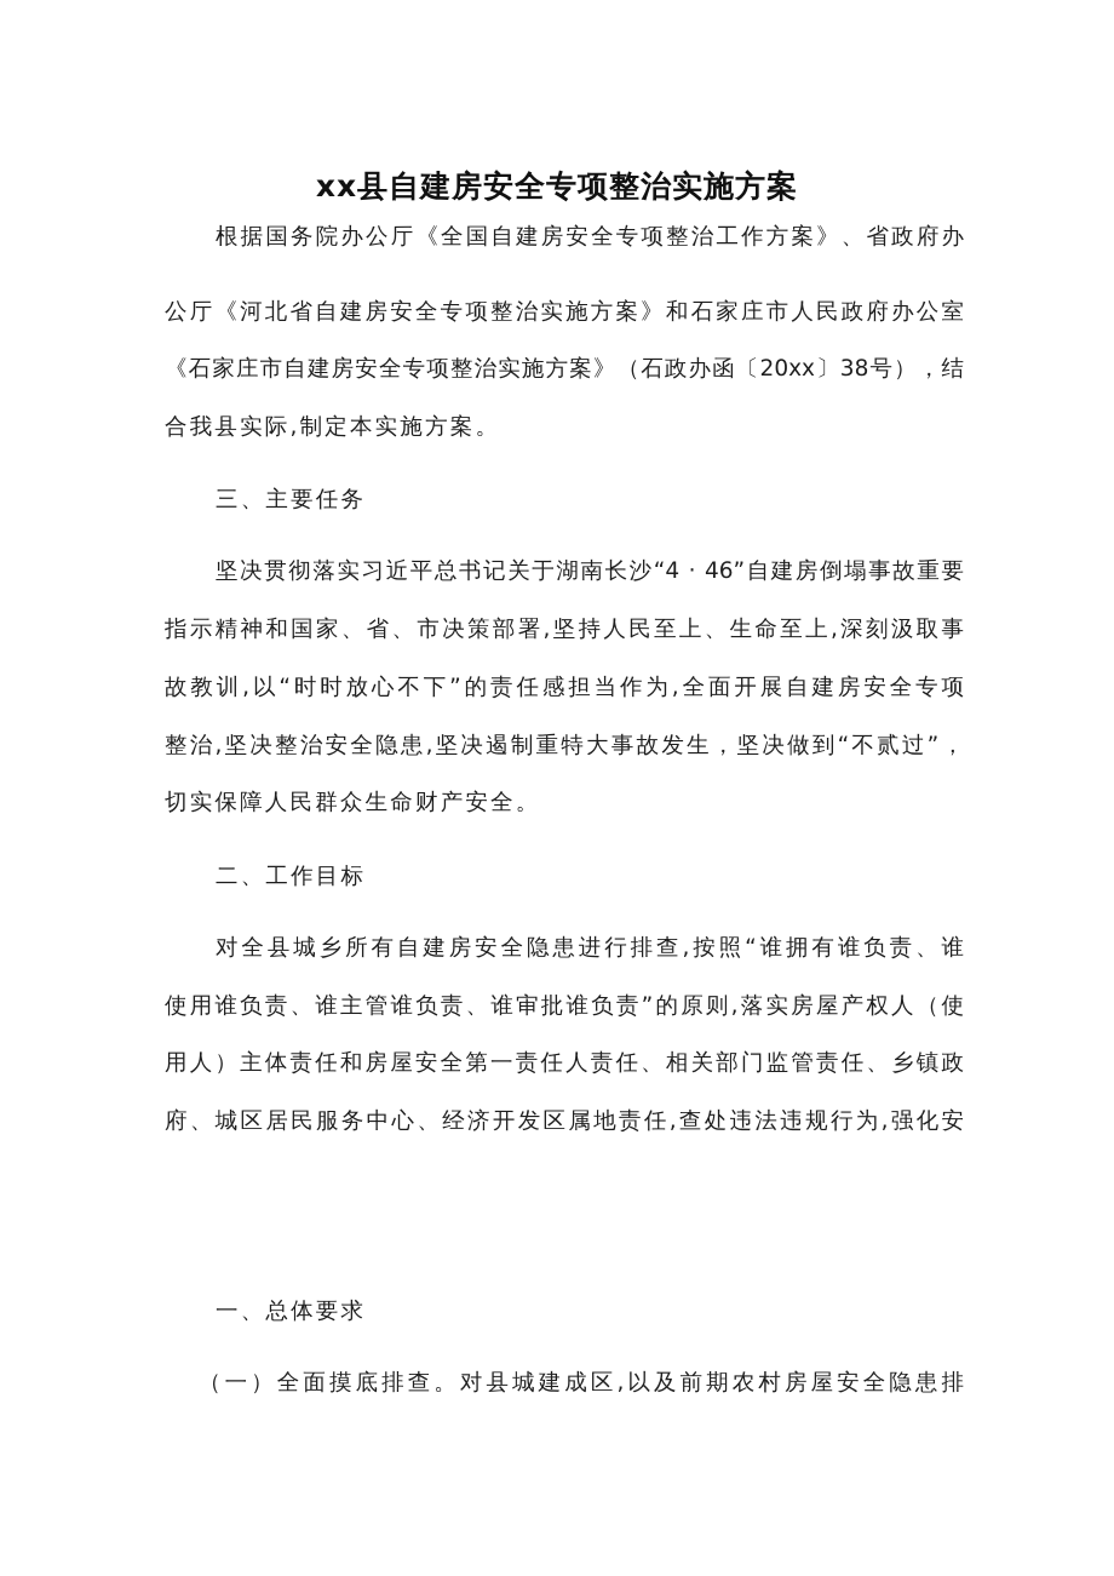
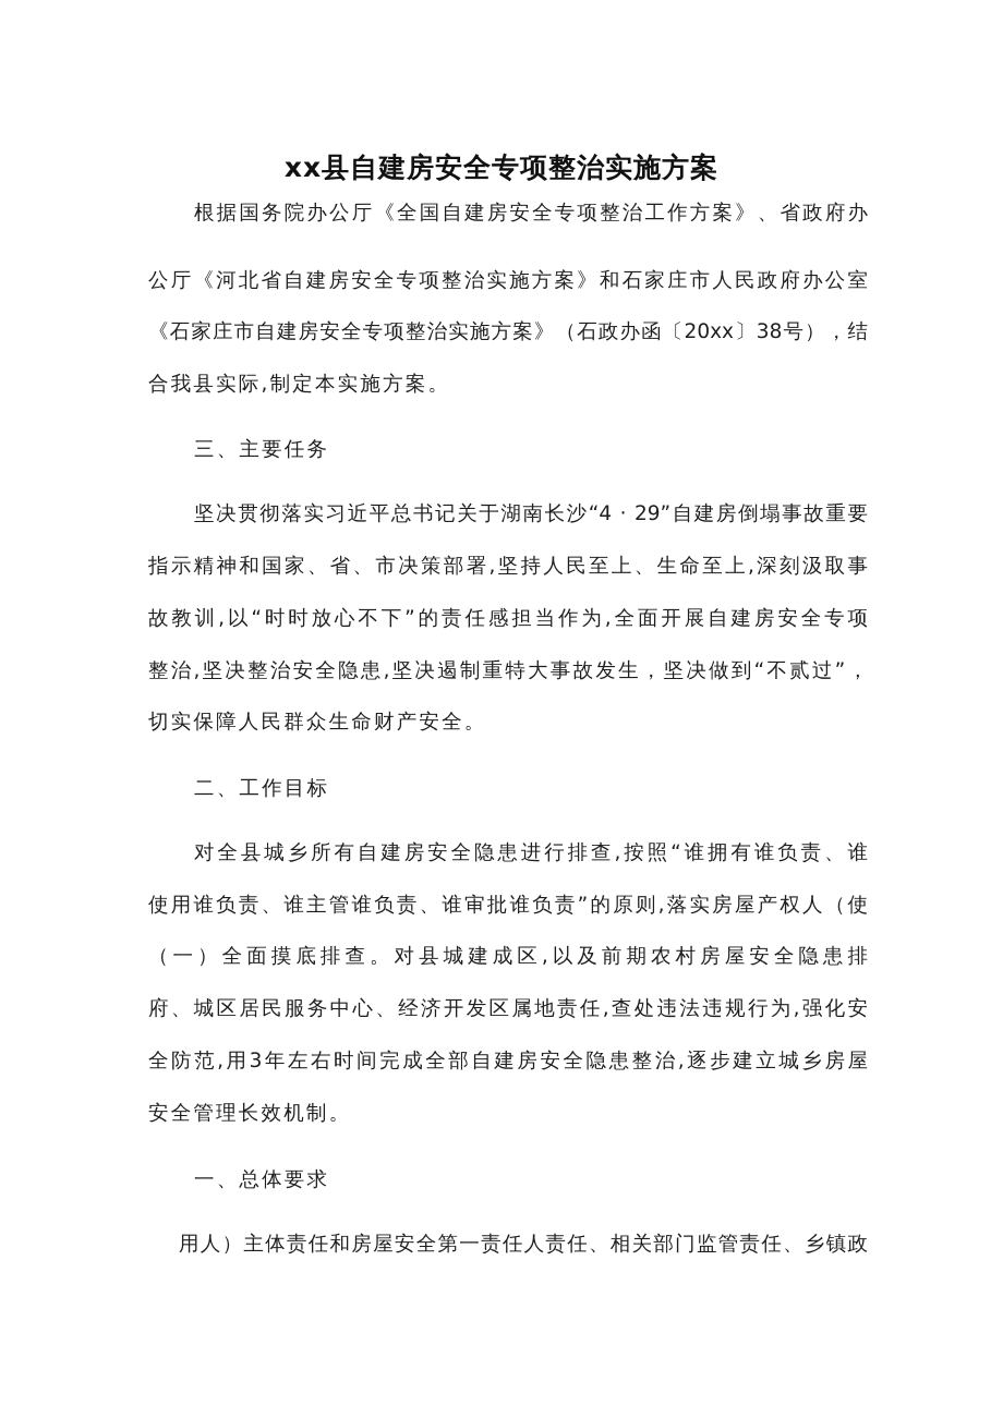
  xx县自建房安全专项整治实施方案
  根据国务院办公厅《全国自建房安全专项整治工作方案》、省政府办
  公厅《河北省自建房安全专项整治实施方案》和石家庄市人民政府办公室
  《石家庄市自建房安全专项整治实施方案》（石政办函〔20xx〕38号），结
  合我县实际,制定本实施方案。
  三、主要任务
- 坚决贯彻落实习近平总书记关于湖南长沙“4 · 46”自建房倒塌事故重要
+ 坚决贯彻落实习近平总书记关于湖南长沙“4 · 29”自建房倒塌事故重要
  指示精神和国家、省、市决策部署,坚持人民至上、生命至上,深刻汲取事
  故教训,以“时时放心不下”的责任感担当作为,全面开展自建房安全专项
  整治,坚决整治安全隐患,坚决遏制重特大事故发生，坚决做到“不贰过”，
  切实保障人民群众生命财产安全。
  二、工作目标
  对全县城乡所有自建房安全隐患进行排查,按照“谁拥有谁负责、谁
  使用谁负责、谁主管谁负责、谁审批谁负责”的原则,落实房屋产权人（使
- 用人）主体责任和房屋安全第一责任人责任、相关部门监管责任、乡镇政
+ （一）全面摸底排查。对县城建成区,以及前期农村房屋安全隐患排
  府、城区居民服务中心、经济开发区属地责任,查处违法违规行为,强化安
+ 全防范,用3年左右时间完成全部自建房安全隐患整治,逐步建立城乡房屋
+ 安全管理长效机制。
  一、总体要求
- （一）全面摸底排查。对县城建成区,以及前期农村房屋安全隐患排
+ 用人）主体责任和房屋安全第一责任人责任、相关部门监管责任、乡镇政
